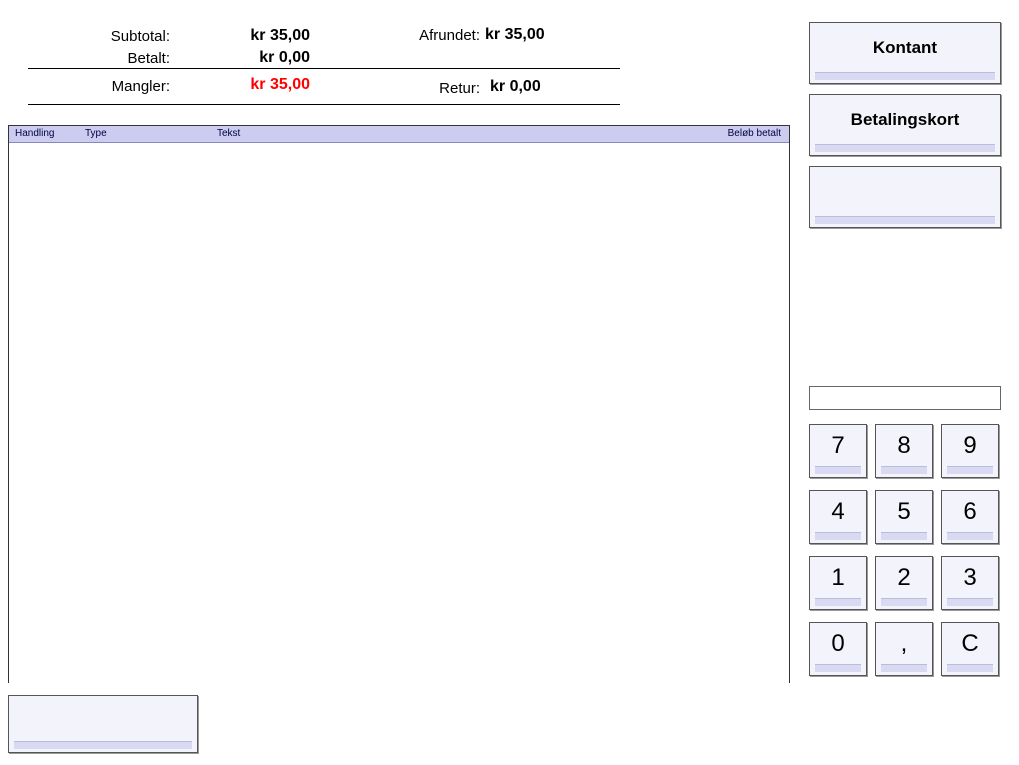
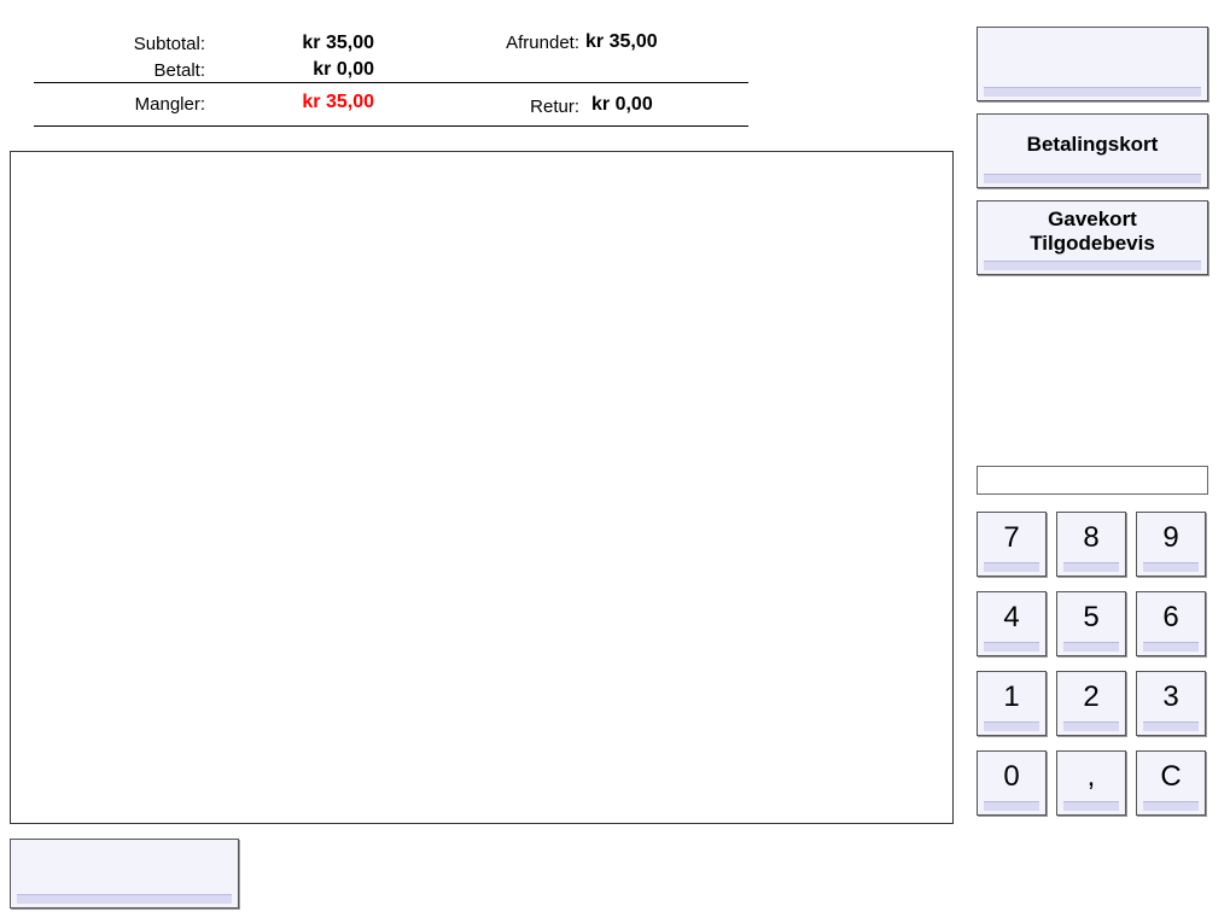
  Subtotal:
  kr 35,00
  Betalt:
  kr 0,00
  Mangler:
  kr 35,00
  Afrundet:
  kr 35,00
  Retur:
  kr 0,00
- Handling
- Type
- Tekst
- Beløb betalt
- Kontant
  Betalingskort
+ Gavekort
+ Tilgodebevis
  7
  8
  9
  4
  5
  6
  1
  2
  3
  0
  ,
  C
